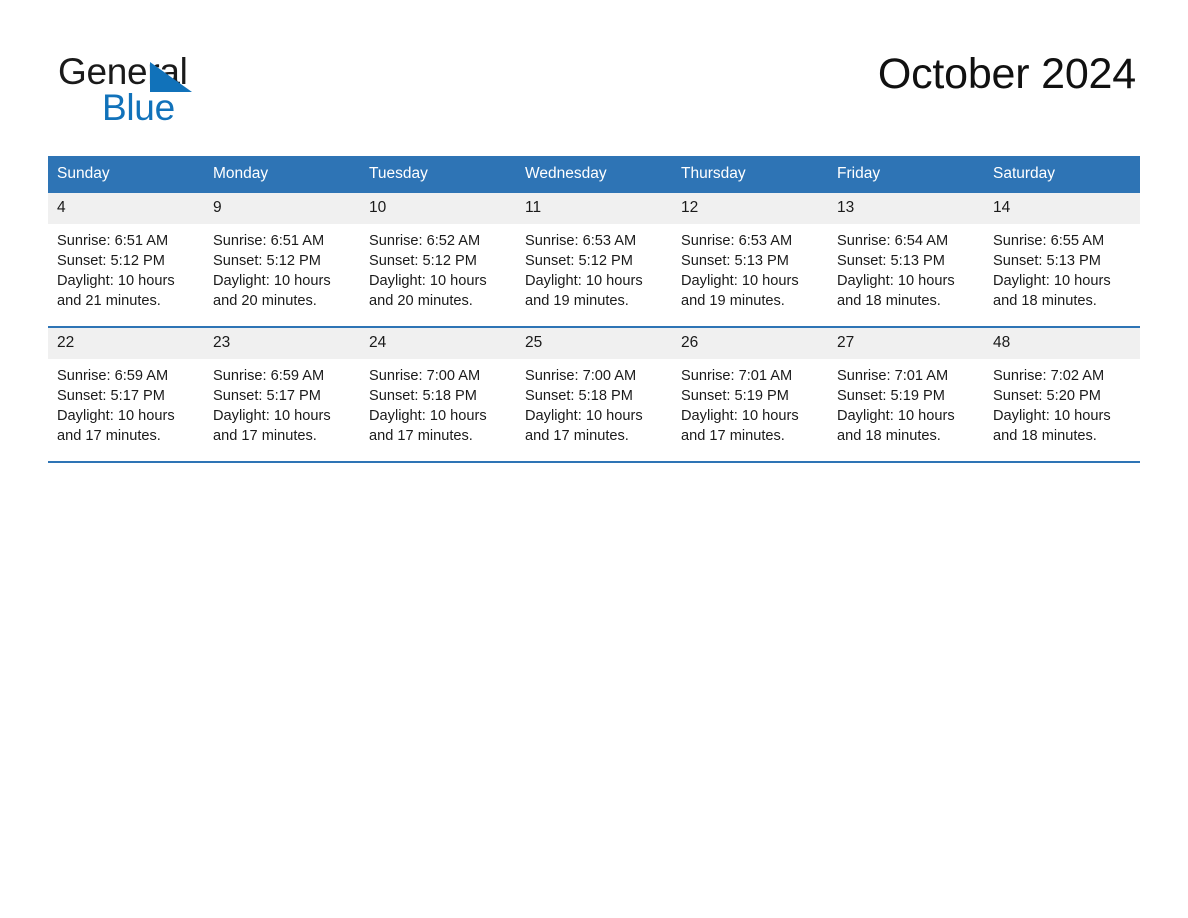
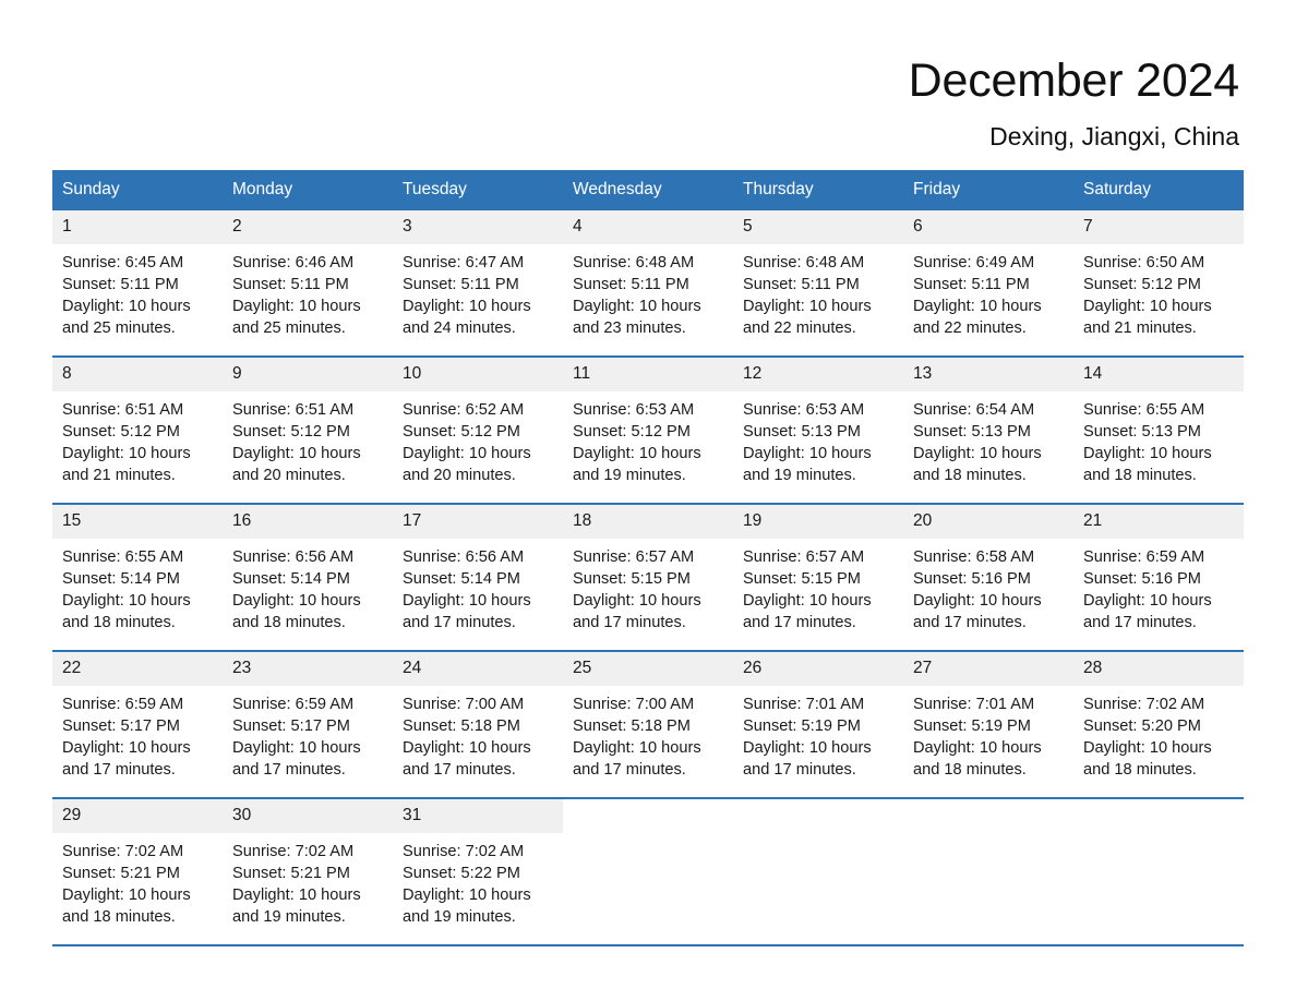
- General
- Blue
- October 2024
+ December 2024
+ Dexing, Jiangxi, China
  Sunday	Monday	Tuesday	Wednesday	Thursday	Friday	Saturday
+ 1Sunrise: 6:45 AMSunset: 5:11 PMDaylight: 10 hoursand 25 minutes.	2Sunrise: 6:46 AMSunset: 5:11 PMDaylight: 10 hoursand 25 minutes.	3Sunrise: 6:47 AMSunset: 5:11 PMDaylight: 10 hoursand 24 minutes.	4Sunrise: 6:48 AMSunset: 5:11 PMDaylight: 10 hoursand 23 minutes.	5Sunrise: 6:48 AMSunset: 5:11 PMDaylight: 10 hoursand 22 minutes.	6Sunrise: 6:49 AMSunset: 5:11 PMDaylight: 10 hoursand 22 minutes.	7Sunrise: 6:50 AMSunset: 5:12 PMDaylight: 10 hoursand 21 minutes.
- 4Sunrise: 6:51 AMSunset: 5:12 PMDaylight: 10 hoursand 21 minutes.	9Sunrise: 6:51 AMSunset: 5:12 PMDaylight: 10 hoursand 20 minutes.	10Sunrise: 6:52 AMSunset: 5:12 PMDaylight: 10 hoursand 20 minutes.	11Sunrise: 6:53 AMSunset: 5:12 PMDaylight: 10 hoursand 19 minutes.	12Sunrise: 6:53 AMSunset: 5:13 PMDaylight: 10 hoursand 19 minutes.	13Sunrise: 6:54 AMSunset: 5:13 PMDaylight: 10 hoursand 18 minutes.	14Sunrise: 6:55 AMSunset: 5:13 PMDaylight: 10 hoursand 18 minutes.
+ 8Sunrise: 6:51 AMSunset: 5:12 PMDaylight: 10 hoursand 21 minutes.	9Sunrise: 6:51 AMSunset: 5:12 PMDaylight: 10 hoursand 20 minutes.	10Sunrise: 6:52 AMSunset: 5:12 PMDaylight: 10 hoursand 20 minutes.	11Sunrise: 6:53 AMSunset: 5:12 PMDaylight: 10 hoursand 19 minutes.	12Sunrise: 6:53 AMSunset: 5:13 PMDaylight: 10 hoursand 19 minutes.	13Sunrise: 6:54 AMSunset: 5:13 PMDaylight: 10 hoursand 18 minutes.	14Sunrise: 6:55 AMSunset: 5:13 PMDaylight: 10 hoursand 18 minutes.
+ 15Sunrise: 6:55 AMSunset: 5:14 PMDaylight: 10 hoursand 18 minutes.	16Sunrise: 6:56 AMSunset: 5:14 PMDaylight: 10 hoursand 18 minutes.	17Sunrise: 6:56 AMSunset: 5:14 PMDaylight: 10 hoursand 17 minutes.	18Sunrise: 6:57 AMSunset: 5:15 PMDaylight: 10 hoursand 17 minutes.	19Sunrise: 6:57 AMSunset: 5:15 PMDaylight: 10 hoursand 17 minutes.	20Sunrise: 6:58 AMSunset: 5:16 PMDaylight: 10 hoursand 17 minutes.	21Sunrise: 6:59 AMSunset: 5:16 PMDaylight: 10 hoursand 17 minutes.
- 22Sunrise: 6:59 AMSunset: 5:17 PMDaylight: 10 hoursand 17 minutes.	23Sunrise: 6:59 AMSunset: 5:17 PMDaylight: 10 hoursand 17 minutes.	24Sunrise: 7:00 AMSunset: 5:18 PMDaylight: 10 hoursand 17 minutes.	25Sunrise: 7:00 AMSunset: 5:18 PMDaylight: 10 hoursand 17 minutes.	26Sunrise: 7:01 AMSunset: 5:19 PMDaylight: 10 hoursand 17 minutes.	27Sunrise: 7:01 AMSunset: 5:19 PMDaylight: 10 hoursand 18 minutes.	48Sunrise: 7:02 AMSunset: 5:20 PMDaylight: 10 hoursand 18 minutes.
+ 22Sunrise: 6:59 AMSunset: 5:17 PMDaylight: 10 hoursand 17 minutes.	23Sunrise: 6:59 AMSunset: 5:17 PMDaylight: 10 hoursand 17 minutes.	24Sunrise: 7:00 AMSunset: 5:18 PMDaylight: 10 hoursand 17 minutes.	25Sunrise: 7:00 AMSunset: 5:18 PMDaylight: 10 hoursand 17 minutes.	26Sunrise: 7:01 AMSunset: 5:19 PMDaylight: 10 hoursand 17 minutes.	27Sunrise: 7:01 AMSunset: 5:19 PMDaylight: 10 hoursand 18 minutes.	28Sunrise: 7:02 AMSunset: 5:20 PMDaylight: 10 hoursand 18 minutes.
+ 29Sunrise: 7:02 AMSunset: 5:21 PMDaylight: 10 hoursand 18 minutes.	30Sunrise: 7:02 AMSunset: 5:21 PMDaylight: 10 hoursand 19 minutes.	31Sunrise: 7:02 AMSunset: 5:22 PMDaylight: 10 hoursand 19 minutes.
